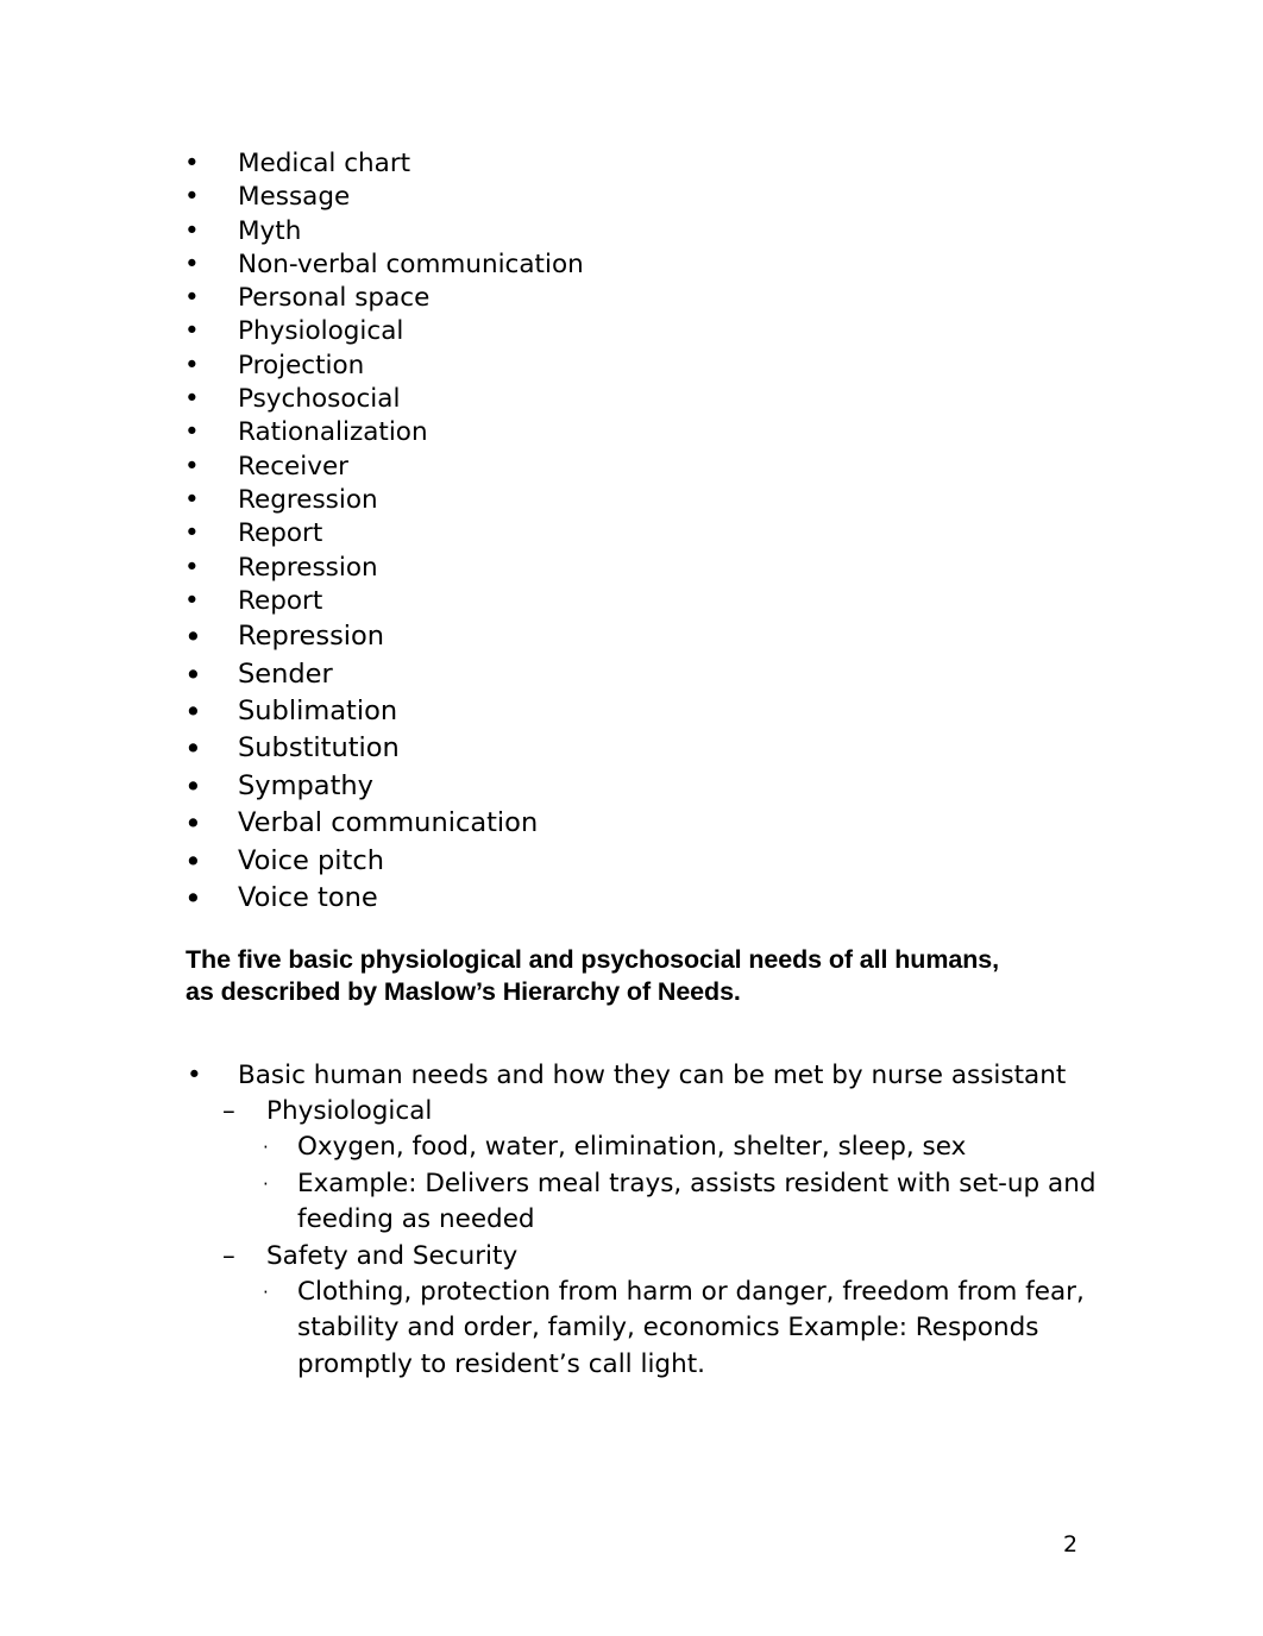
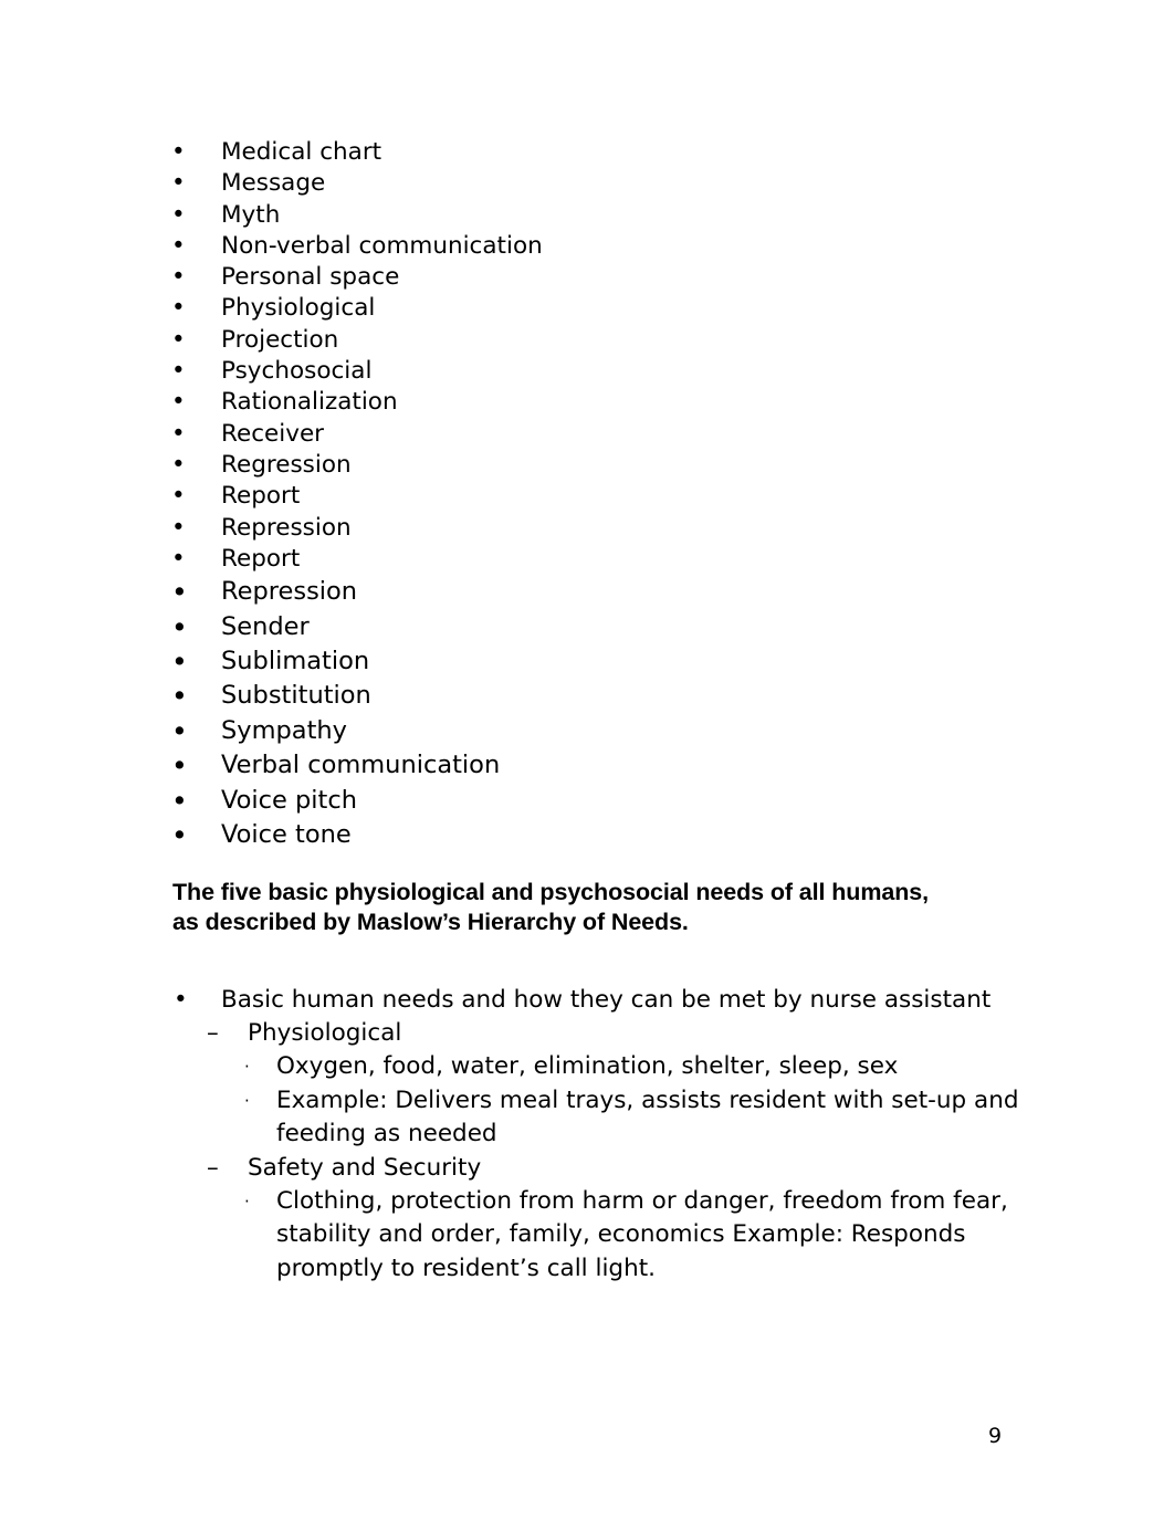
  •
  Medical chart
  •
  Message
  •
  Myth
  •
  Non-verbal communication
  •
  Personal space
  •
  Physiological
  •
  Projection
  •
  Psychosocial
  •
  Rationalization
  •
  Receiver
  •
  Regression
  •
  Report
  •
  Repression
  •
  Report
  •
  Repression
  •
  Sender
  •
  Sublimation
  •
  Substitution
  •
  Sympathy
  •
  Verbal communication
  •
  Voice pitch
  •
  Voice tone
  The five basic physiological and psychosocial needs of all humans, as described by Maslow’s Hierarchy of Needs.
  •
  Basic human needs and how they can be met by nurse assistant
  –
  Physiological
  ·
  Oxygen, food, water, elimination, shelter, sleep, sex
  ·
  Example: Delivers meal trays, assists resident with set-up and feeding as needed
  –
  Safety and Security
  ·
  Clothing, protection from harm or danger, freedom from fear, stability and order, family, economics Example: Responds promptly to resident’s call light.
- 2
+ 9
